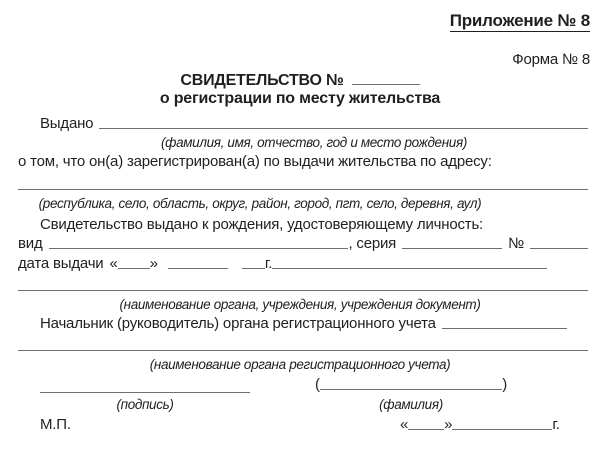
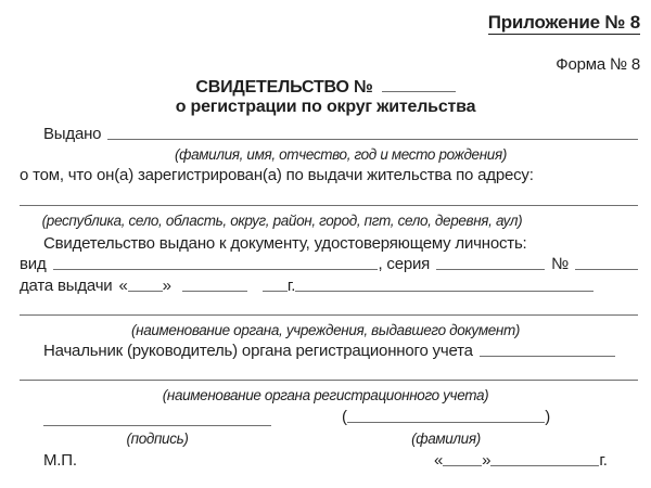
  Приложение № 8
  Форма № 8
  СВИДЕТЕЛЬСТВО №
- о регистрации по месту жительства
+ о регистрации по округ жительства
  Выдано
  (фамилия, имя, отчество, год и место рождения)
  о том, что он(а) зарегистрирован(а) по выдачи жительства по адресу:
  (республика, село, область, округ, район, город, пгт, село, деревня, аул)
- Свидетельство выдано к рождения, удостоверяющему личность:
+ Свидетельство выдано к документу, удостоверяющему личность:
  вид
  , серия
  №
  дата выдачи
  «
  »
  г.
- (наименование органа, учреждения, учреждения документ)
+ (наименование органа, учреждения, выдавшего документ)
  Начальник (руководитель) органа регистрационного учета
  (наименование органа регистрационного учета)
  (
  )
  (подпись)
  (фамилия)
  М.П.
  «
  »
  г.
